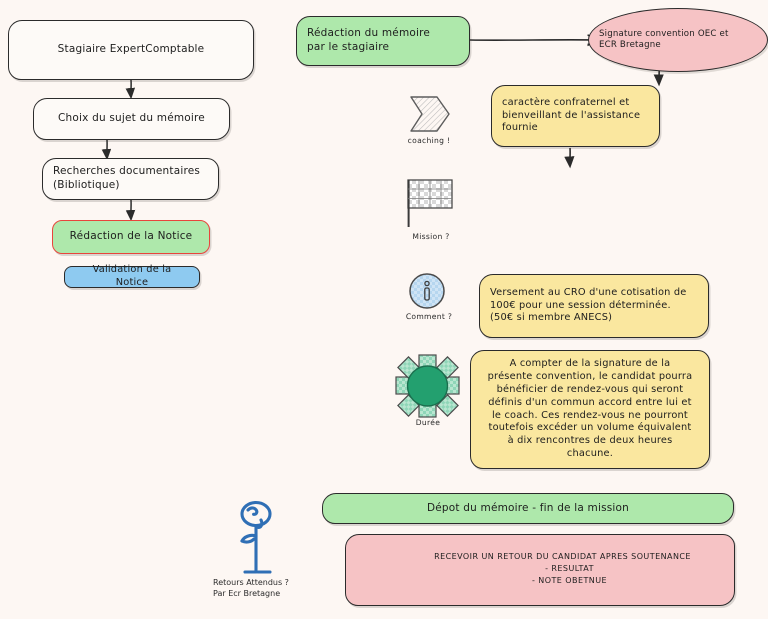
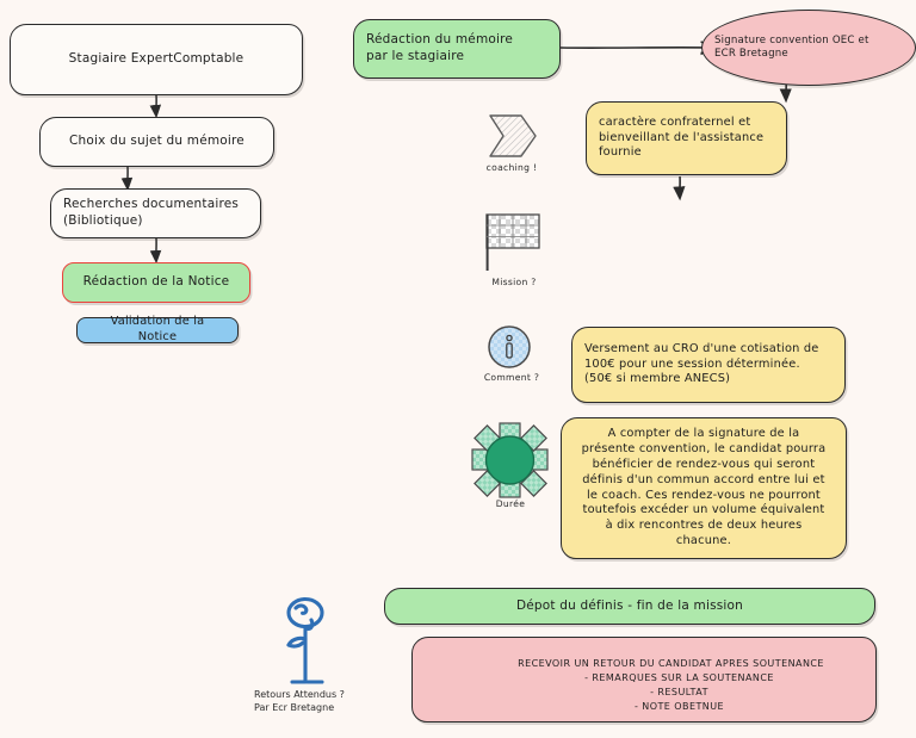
  Stagiaire ExpertComptable
  Choix du sujet du mémoire
  Recherches documentaires
  (Bibliotique)
  Rédaction de la Notice
  Validation de la Notice
  Rédaction du mémoire
  par le stagiaire
  Signature convention OEC et
  ECR Bretagne
  caractère confraternel et
  bienveillant de l'assistance
  fournie
  Versement au CRO d'une cotisation de
  100€ pour une session déterminée.
  (50€ si membre ANECS)
  A compter de la signature de la
  présente convention, le candidat pourra
  bénéficier de rendez-vous qui seront
  définis d'un commun accord entre lui et
  le coach. Ces rendez-vous ne pourront
  toutefois excéder un volume équivalent
  à dix rencontres de deux heures
  chacune.
- Dépot du mémoire - fin de la mission
+ Dépot du définis - fin de la mission
  RECEVOIR UN RETOUR DU CANDIDAT APRES SOUTENANCE
+ - REMARQUES SUR LA SOUTENANCE
  - RESULTAT
  - NOTE OBETNUE
  coaching !
  Mission ?
  Comment ?
  Durée
  Retours Attendus ?
  Par Ecr Bretagne
